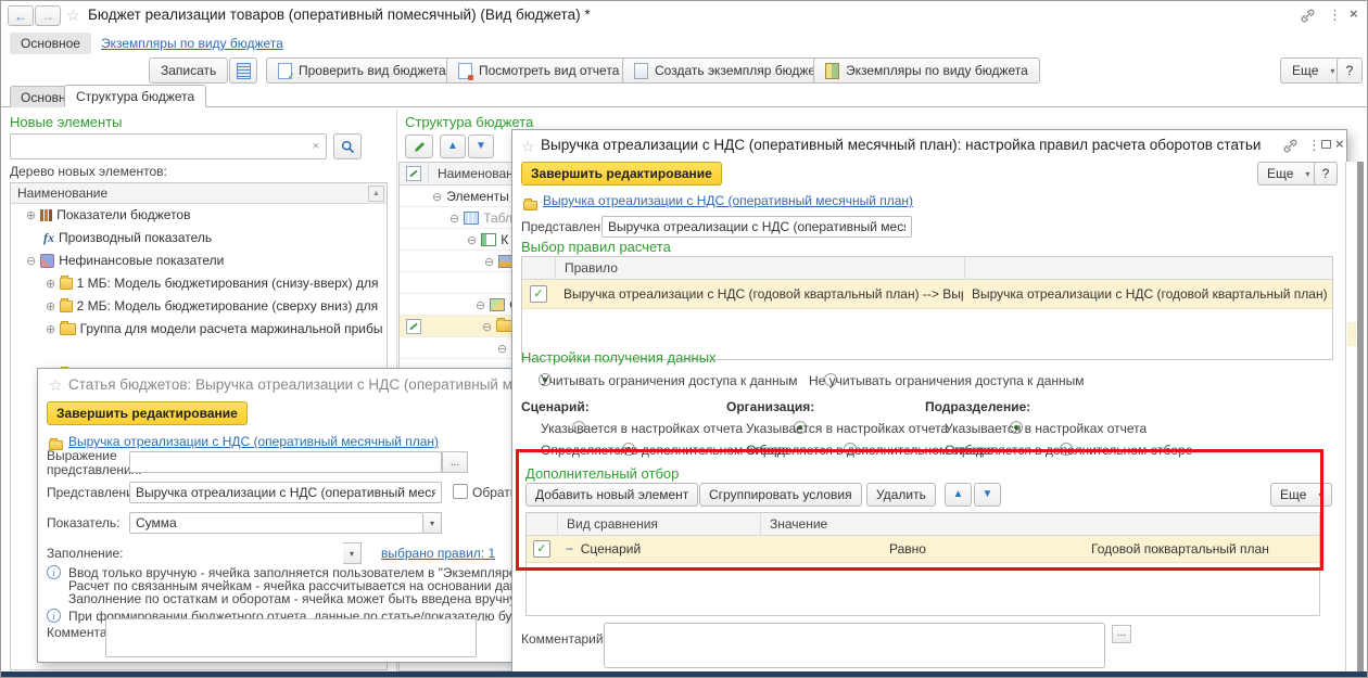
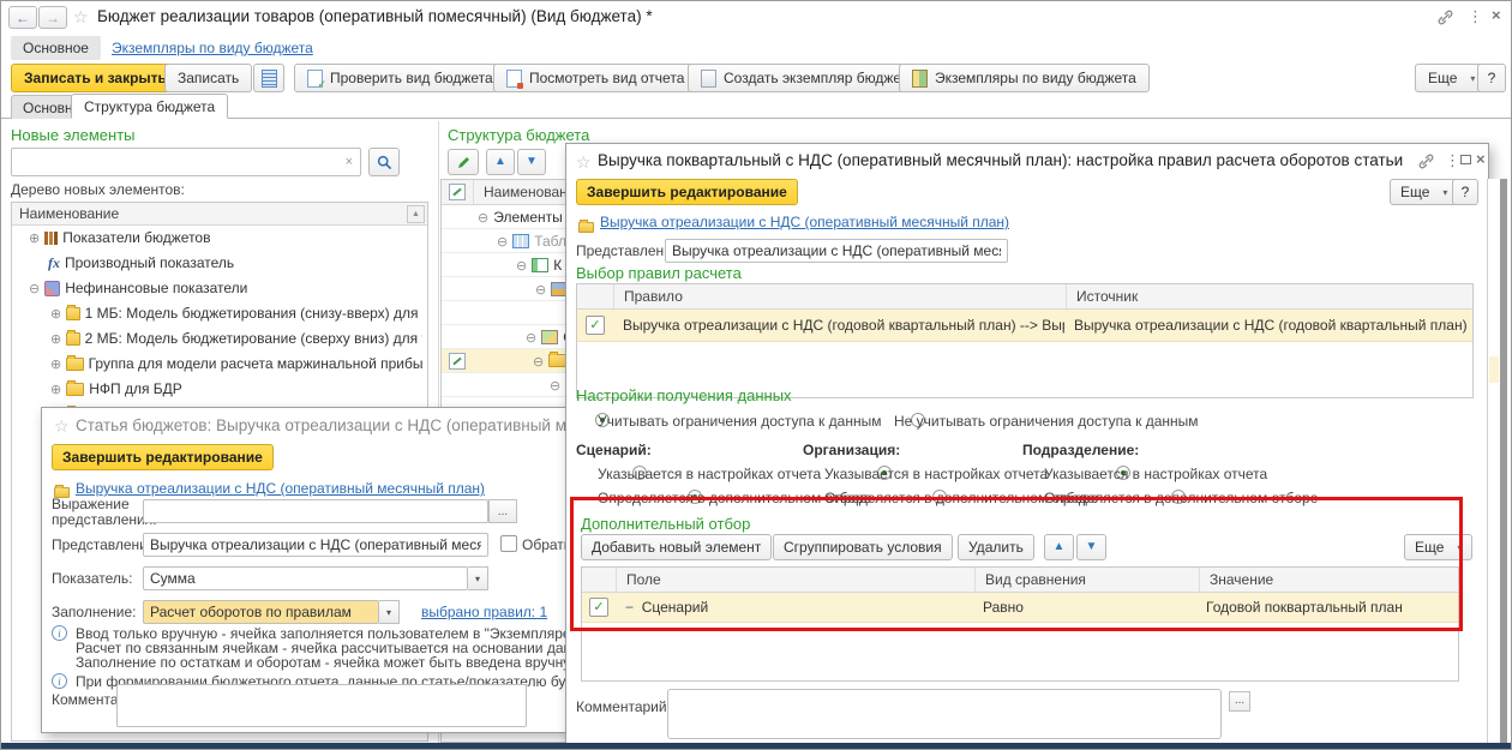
  ←
  →
  ☆
  Бюджет реализации товаров (оперативный помесячный) (Вид бюджета) *
  ⋮
  ×
  Основное
  Экземпляры по виду бюджета
+ Записать и закрыть
  Записать
  Проверить вид бюджета
  Посмотреть вид отчета
  Создать экземпляр бюдже
  Экземпляры по виду бюджета
  Еще
  ?
  Основн
  Структура бюджета
  Новые элементы
  ×
  Дерево новых элементов:
  Наименование
  Показатели бюджетов
  fx
  Производный показатель
  Нефинансовые показатели
  1 МБ: Модель бюджетирования (снизу-вверх) для
  2 МБ: Модель бюджетирование (сверху вниз) для
  Группа для модели расчета маржинальной прибы
+ НФП для БДР
  Структура бюджета
  ▲
  ▼
  Наименован
  Элементы
  Табл
  К
  ☆
  Статья бюджетов: Выручка отреализации с НДС (оперативный м
  Завершить редактирование
  Выручка отреализации с НДС (оперативный месячный план)
  Выражение представлени
  Представлен
  Выручка отреализации с НДС (оперативный меся
  Показатель:
  Сумма
  Заполнение:
+ Расчет оборотов по правилам
  выбрано правил: 1
  Ввод только вручную - ячейка заполняется пользователем в "Экземпляр
  Расчет по связанным ячейкам - ячейка рассчитывается на основании да
  Заполнение по остаткам и оборотам - ячейка может быть введена вручн
  При формировании бюджетного отчета, данные по статье/показателю бу
  ☆
- Выручка отреализации с НДС (оперативный месячный план): настройка правил расчета оборотов статьи
+ Выручка поквартальный с НДС (оперативный месячный план): настройка правил расчета оборотов статьи
  ⋮
  ×
  Завершить редактирование
  Еще
  ?
  Выручка отреализации с НДС (оперативный месячный план)
  Представлен
  Выручка отреализации с НДС (оперативный мес
  Выбор правил расчета
  Правило
+ Источник
  Выручка отреализации с НДС (годовой квартальный план)
  Настройки получения данных
  Учитывать ограничения доступа к данным
  Не учитывать ограничения доступа к данным
  Сценарий:
  Организация:
  Подразделение:
  Указывается в настройках отчета
  Указывается в настройках отчета
  Указывается в настройках отчета
  Определяется в дополнительном отборе
  Определяется в дополнительном отборе
  Определяется в дополнительном отборе
  Дополнительный отбор
  Добавить новый элемент
  Сгруппировать условия
  Удалить
  ▲
  ▼
  Еще
+ Поле
  Вид сравнения
  Значение
  − Сценарий
  Равно
  Годовой поквартальный план
  Комментарий
